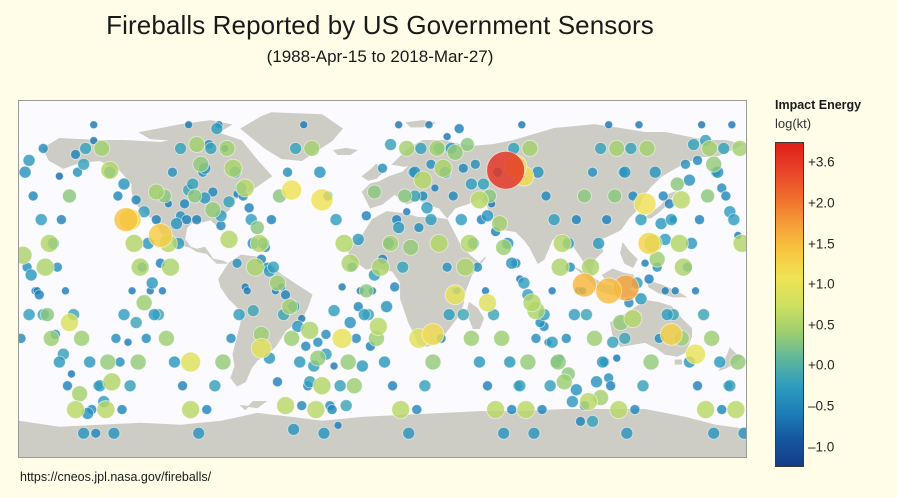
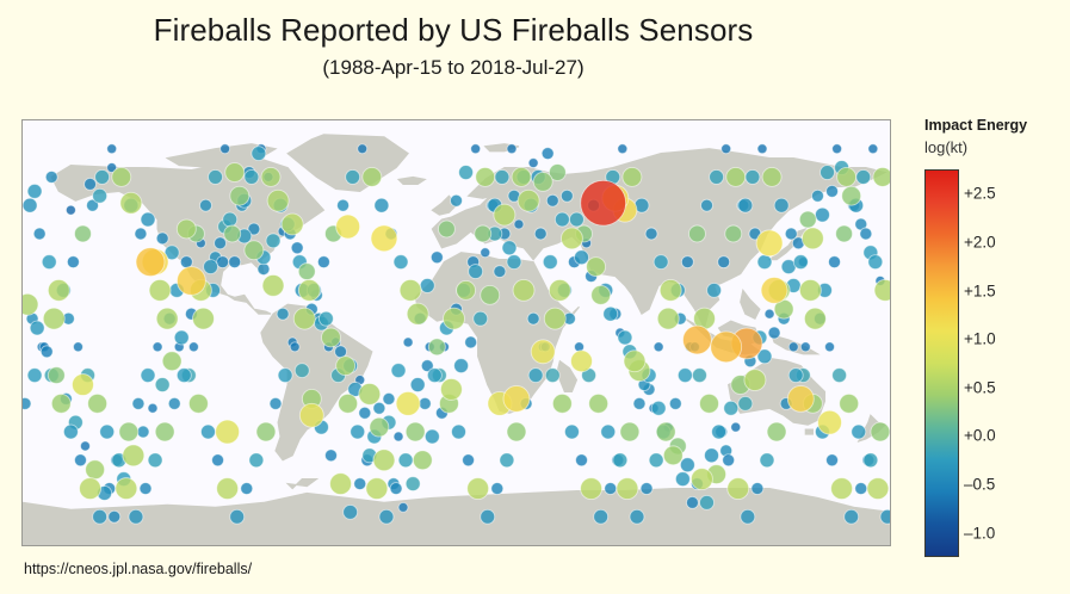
- Fireballs Reported by US Government Sensors
+ Fireballs Reported by US Fireballs Sensors
- (1988-Apr-15 to 2018-Mar-27)
+ (1988-Apr-15 to 2018-Jul-27)
  Impact Energy
  log(kt)
- +3.6
+ +2.5
  +2.0
  +1.5
  +1.0
  +0.5
  +0.0
  –0.5
  –1.0
  https://cneos.jpl.nasa.gov/fireballs/
